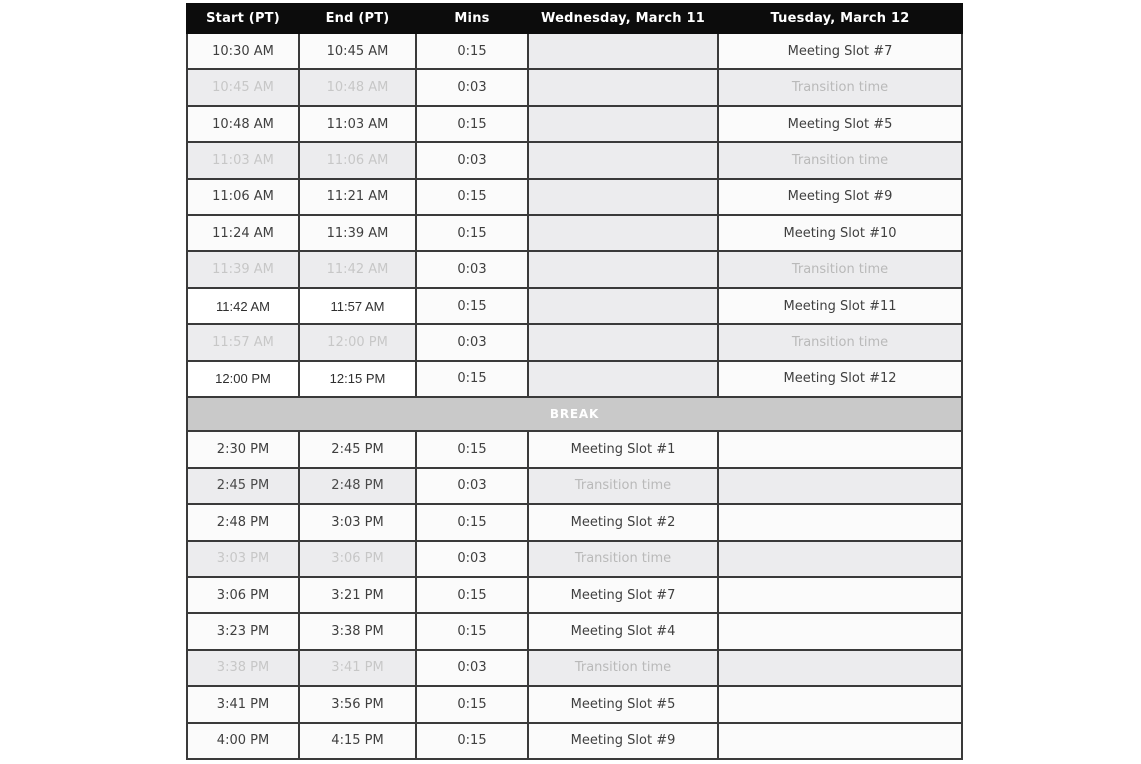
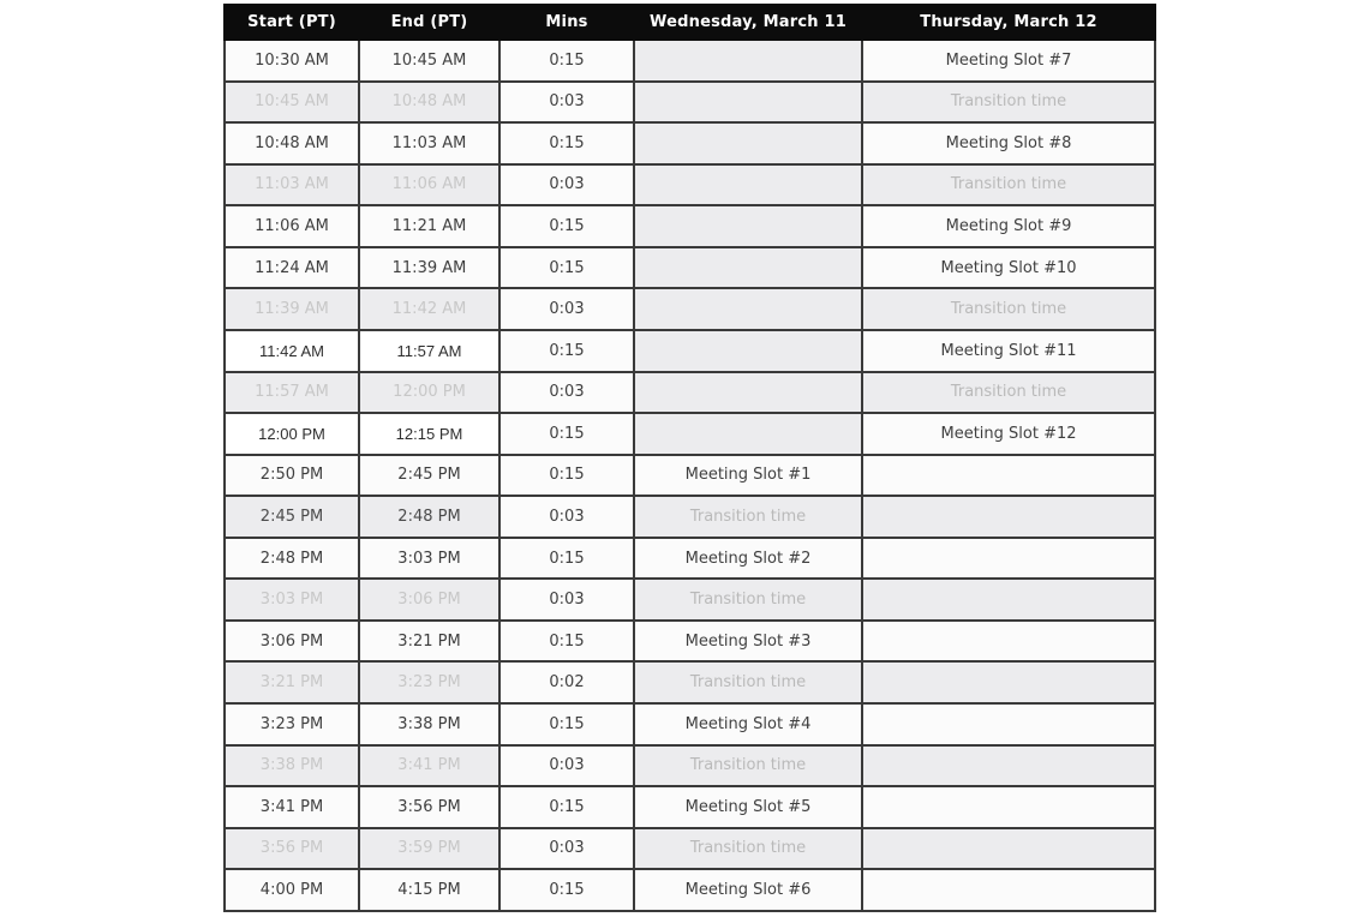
- Start (PT)	End (PT)	Mins	Wednesday, March 11	Tuesday, March 12
+ Start (PT)	End (PT)	Mins	Wednesday, March 11	Thursday, March 12
  10:30 AM	10:45 AM	0:15		Meeting Slot #7
  10:45 AM	10:48 AM	0:03		Transition time
- 10:48 AM	11:03 AM	0:15		Meeting Slot #5
+ 10:48 AM	11:03 AM	0:15		Meeting Slot #8
  11:03 AM	11:06 AM	0:03		Transition time
  11:06 AM	11:21 AM	0:15		Meeting Slot #9
  11:24 AM	11:39 AM	0:15		Meeting Slot #10
  11:39 AM	11:42 AM	0:03		Transition time
  11:42 AM	11:57 AM	0:15		Meeting Slot #11
  11:57 AM	12:00 PM	0:03		Transition time
  12:00 PM	12:15 PM	0:15		Meeting Slot #12
- BREAK
- 2:30 PM	2:45 PM	0:15	Meeting Slot #1
+ 2:50 PM	2:45 PM	0:15	Meeting Slot #1
  2:45 PM	2:48 PM	0:03	Transition time
  2:48 PM	3:03 PM	0:15	Meeting Slot #2
  3:03 PM	3:06 PM	0:03	Transition time
- 3:06 PM	3:21 PM	0:15	Meeting Slot #7
+ 3:06 PM	3:21 PM	0:15	Meeting Slot #3
+ 3:21 PM	3:23 PM	0:02	Transition time
  3:23 PM	3:38 PM	0:15	Meeting Slot #4
  3:38 PM	3:41 PM	0:03	Transition time
  3:41 PM	3:56 PM	0:15	Meeting Slot #5
+ 3:56 PM	3:59 PM	0:03	Transition time
- 4:00 PM	4:15 PM	0:15	Meeting Slot #9
+ 4:00 PM	4:15 PM	0:15	Meeting Slot #6
